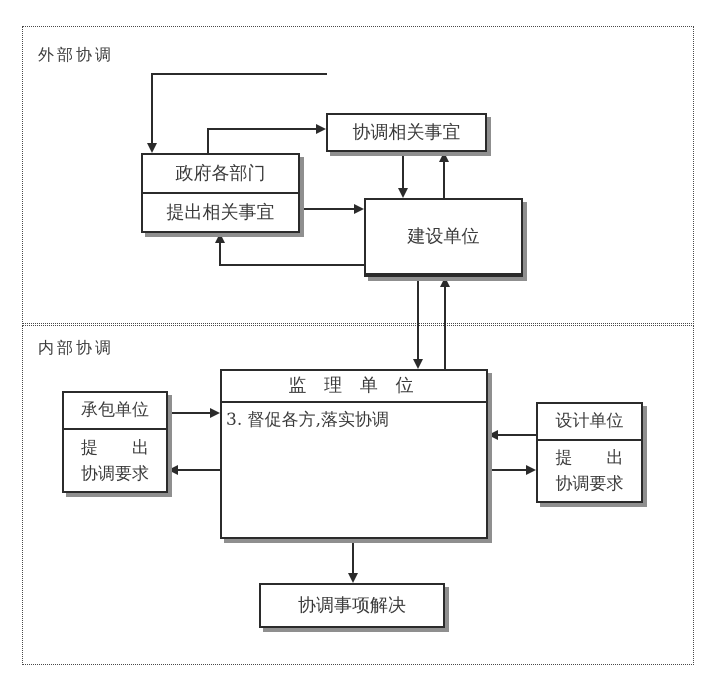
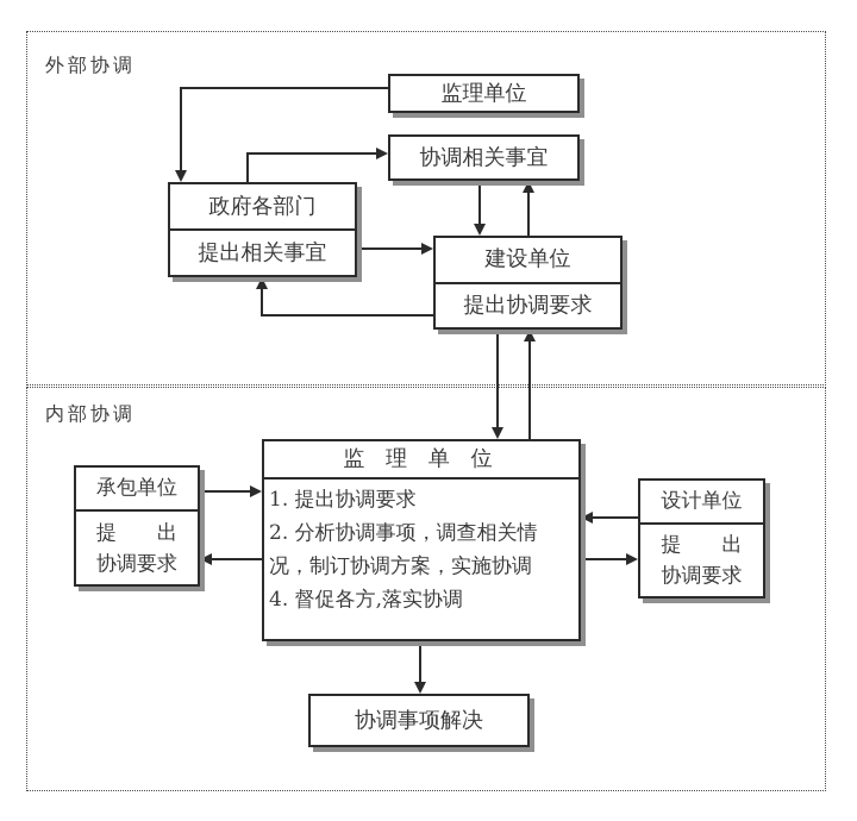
  外部协调
  内部协调
+ 监理单位
  协调相关事宜
  政府各部门
  提出相关事宜
  建设单位
+ 提出协调要求
  承包单位
  提 出
  协调要求
  监 理 单 位
+ 1. 提出协调要求
+ 2. 分析协调事项，调查相关情况，制订协调方案，实施协调
- 3. 督促各方,落实协调
+ 4. 督促各方,落实协调
  设计单位
  提 出
  协调要求
  协调事项解决
